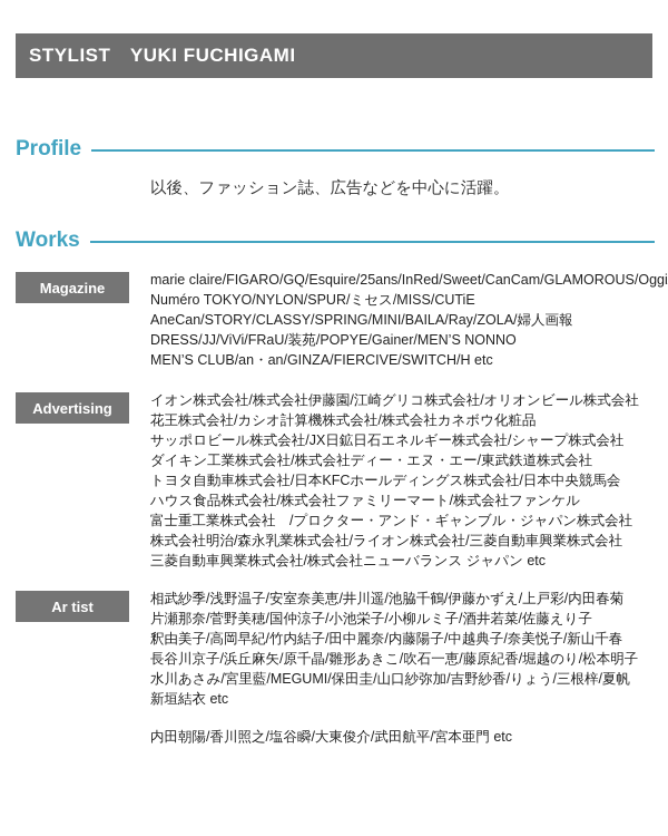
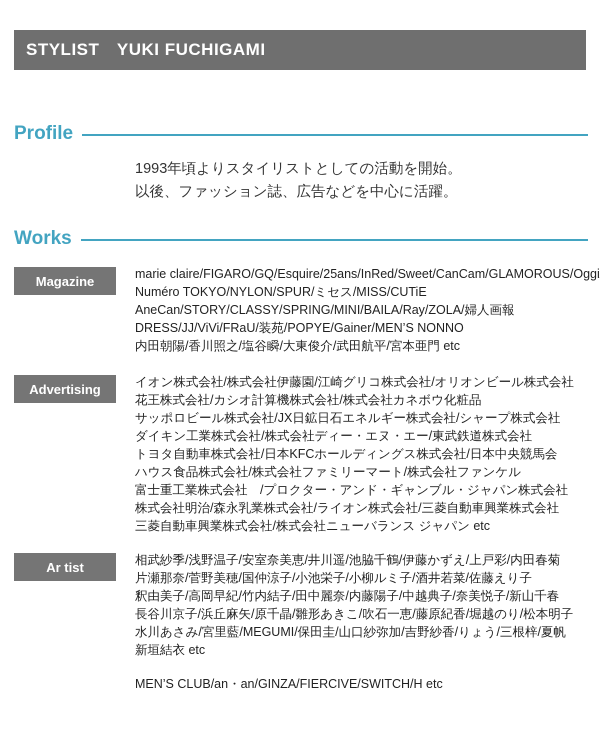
  STYLIST YUKI FUCHIGAMI
  Profile
+ 1993年頃よりスタイリストとしての活動を開始。
  以後、ファッション誌、広告などを中心に活躍。
  Works
  Magazine
  marie claire/FIGARO/GQ/Esquire/25ans/InRed/Sweet/CanCam/GLAMOROUS/Oggi
  Numéro TOKYO/NYLON/SPUR/ミセス/MISS/CUTiE
  AneCan/STORY/CLASSY/SPRING/MINI/BAILA/Ray/ZOLA/婦人画報
  DRESS/JJ/ViVi/FRaU/装苑/POPYE/Gainer/MEN’S NONNO
- MEN’S CLUB/an・an/GINZA/FIERCIVE/SWITCH/H etc
+ 内田朝陽/香川照之/塩谷瞬/大東俊介/武田航平/宮本亜門 etc
  Advertising
  イオン株式会社/株式会社伊藤園/江崎グリコ株式会社/オリオンビール株式会社
  花王株式会社/カシオ計算機株式会社/株式会社カネボウ化粧品
  サッポロビール株式会社/JX日鉱日石エネルギー株式会社/シャープ株式会社
  ダイキン工業株式会社/株式会社ディー・エヌ・エー/東武鉄道株式会社
  トヨタ自動車株式会社/日本KFCホールディングス株式会社/日本中央競馬会
  ハウス食品株式会社/株式会社ファミリーマート/株式会社ファンケル
  富士重工業株式会社 /プロクター・アンド・ギャンブル・ジャパン株式会社
  株式会社明治/森永乳業株式会社/ライオン株式会社/三菱自動車興業株式会社
  三菱自動車興業株式会社/株式会社ニューバランス ジャパン etc
  Ar tist
  相武紗季/浅野温子/安室奈美恵/井川遥/池脇千鶴/伊藤かずえ/上戸彩/内田春菊
  片瀬那奈/菅野美穂/国仲涼子/小池栄子/小柳ルミ子/酒井若菜/佐藤えり子
  釈由美子/高岡早紀/竹内結子/田中麗奈/内藤陽子/中越典子/奈美悦子/新山千春
  長谷川京子/浜丘麻矢/原千晶/雛形あきこ/吹石一恵/藤原紀香/堀越のり/松本明子
  水川あさみ/宮里藍/MEGUMI/保田圭/山口紗弥加/吉野紗香/りょう/三根梓/夏帆
  新垣結衣 etc
- 内田朝陽/香川照之/塩谷瞬/大東俊介/武田航平/宮本亜門 etc
+ MEN’S CLUB/an・an/GINZA/FIERCIVE/SWITCH/H etc
